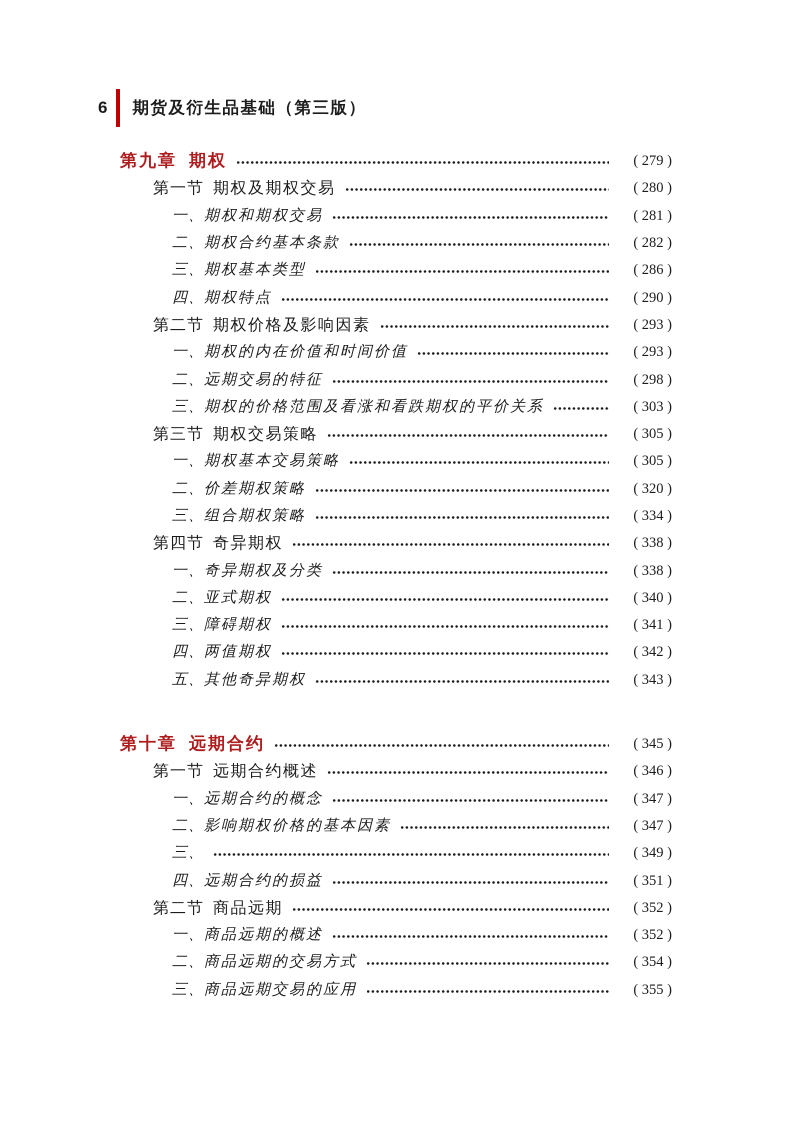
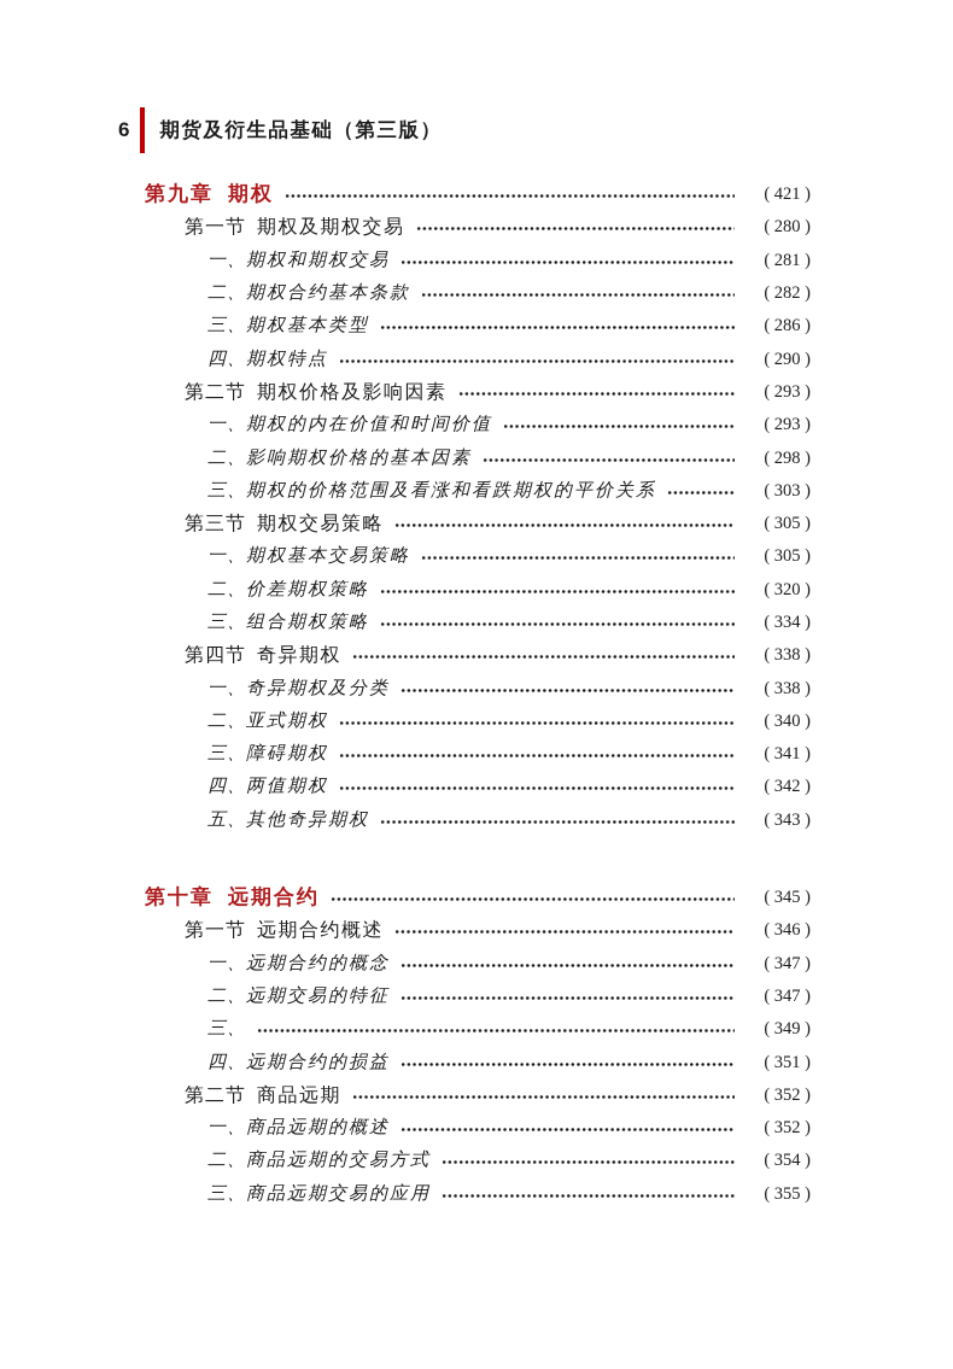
  6
  期货及衍生品基础（第三版）
  第九章
  期权
- ( 279 )
+ ( 421 )
  第一节
  期权及期权交易
  ( 280 )
  一、
  期权和期权交易
  ( 281 )
  二、
  期权合约基本条款
  ( 282 )
  三、
  期权基本类型
  ( 286 )
  四、
  期权特点
  ( 290 )
  第二节
  期权价格及影响因素
  ( 293 )
  一、
  期权的内在价值和时间价值
  ( 293 )
  二、
- 远期交易的特征
+ 影响期权价格的基本因素
  ( 298 )
  三、
  期权的价格范围及看涨和看跌期权的平价关系
  ( 303 )
  第三节
  期权交易策略
  ( 305 )
  一、
  期权基本交易策略
  ( 305 )
  二、
  价差期权策略
  ( 320 )
  三、
  组合期权策略
  ( 334 )
  第四节
  奇异期权
  ( 338 )
  一、
  奇异期权及分类
  ( 338 )
  二、
  亚式期权
  ( 340 )
  三、
  障碍期权
  ( 341 )
  四、
  两值期权
  ( 342 )
  五、
  其他奇异期权
  ( 343 )
  第十章
  远期合约
  ( 345 )
  第一节
  远期合约概述
  ( 346 )
  一、
  远期合约的概念
  ( 347 )
  二、
- 影响期权价格的基本因素
+ 远期交易的特征
  ( 347 )
  三、
  ( 349 )
  四、
  远期合约的损益
  ( 351 )
  第二节
  商品远期
  ( 352 )
  一、
  商品远期的概述
  ( 352 )
  二、
  商品远期的交易方式
  ( 354 )
  三、
  商品远期交易的应用
  ( 355 )
